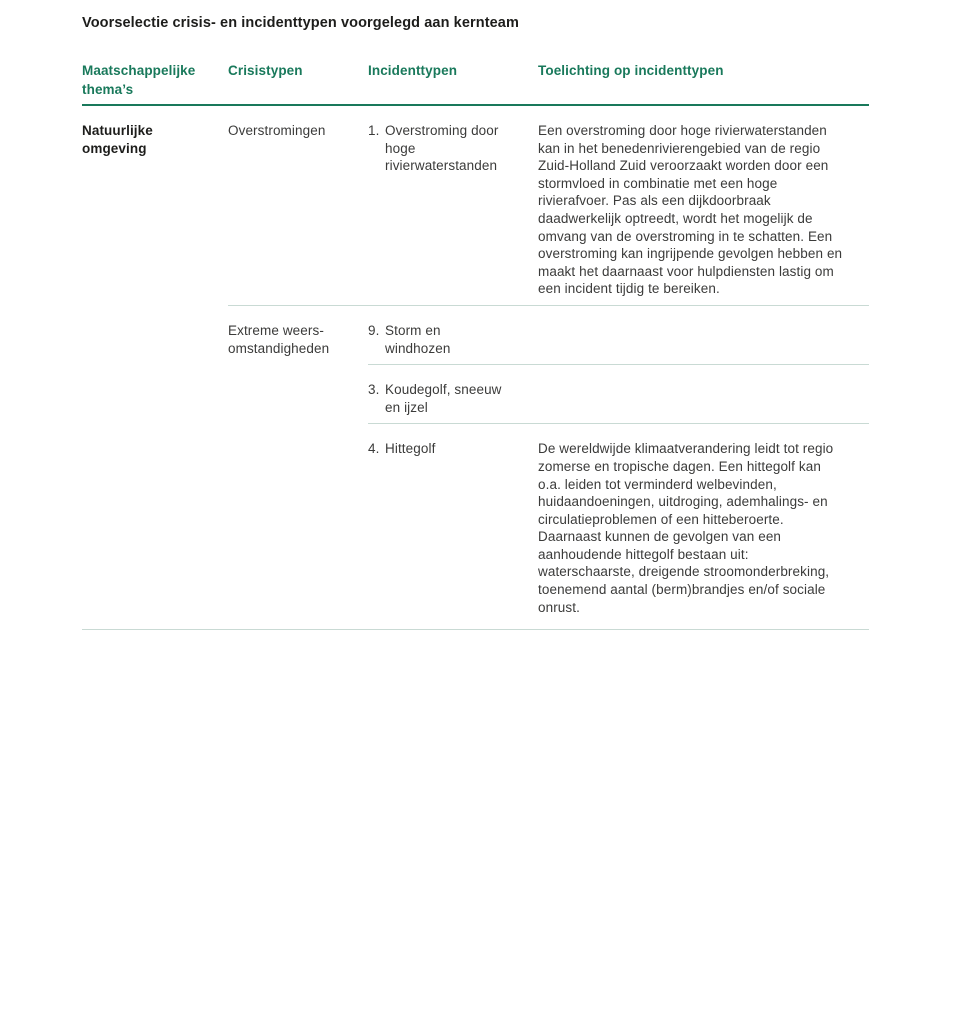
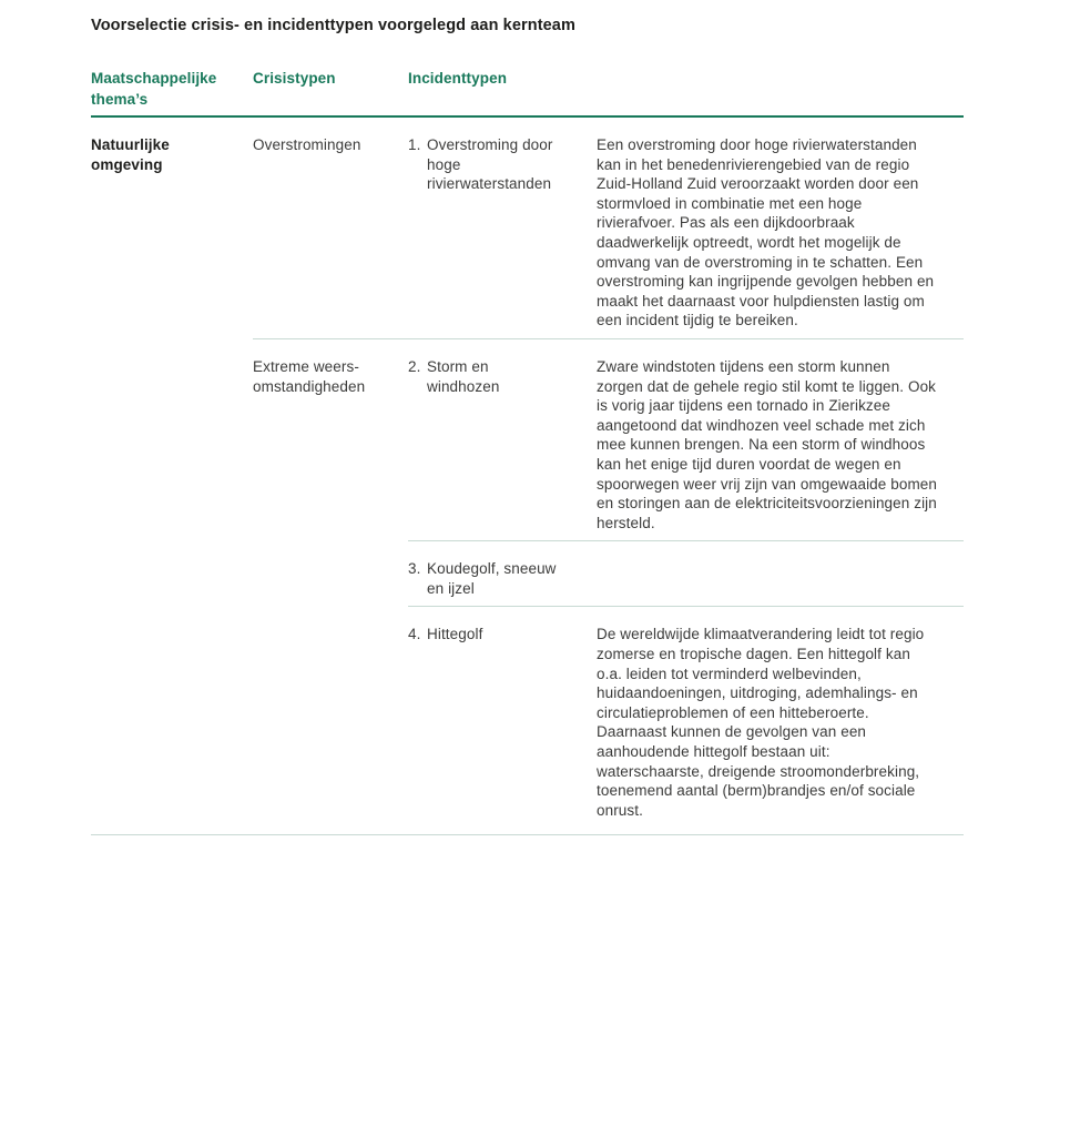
  Voorselectie crisis- en incidenttypen voorgelegd aan kernteam
  Maatschappelijke thema’s
  Crisistypen
  Incidenttypen
- Toelichting op incidenttypen
  Natuurlijke omgeving
  Overstromingen
  1.
  Overstroming door hoge rivierwaterstanden
  Een overstroming door hoge rivierwaterstanden kan in het benedenrivierengebied van de regio Zuid-Holland Zuid veroorzaakt worden door een stormvloed in combinatie met een hoge rivierafvoer. Pas als een dijkdoorbraak daadwerkelijk optreedt, wordt het mogelijk de omvang van de overstroming in te schatten. Een overstroming kan ingrijpende gevolgen hebben en maakt het daarnaast voor hulpdiensten lastig om een incident tijdig te bereiken.
  Extreme weers-omstandigheden
- 9.
+ 2.
  Storm en windhozen
+ Zware windstoten tijdens een storm kunnen zorgen dat de gehele regio stil komt te liggen. Ook is vorig jaar tijdens een tornado in Zierikzee aangetoond dat windhozen veel schade met zich mee kunnen brengen. Na een storm of windhoos kan het enige tijd duren voordat de wegen en spoorwegen weer vrij zijn van omgewaaide bomen en storingen aan de elektriciteitsvoorzieningen zijn hersteld.
  3.
  Koudegolf, sneeuw en ijzel
  4.
  Hittegolf
  De wereldwijde klimaatverandering leidt tot regio zomerse en tropische dagen. Een hittegolf kan o.a. leiden tot verminderd welbevinden, huidaandoeningen, uitdroging, ademhalings- en circulatieproblemen of een hitteberoerte. Daarnaast kunnen de gevolgen van een aanhoudende hittegolf bestaan uit: waterschaarste, dreigende stroomonderbreking, toenemend aantal (berm)brandjes en/of sociale onrust.
